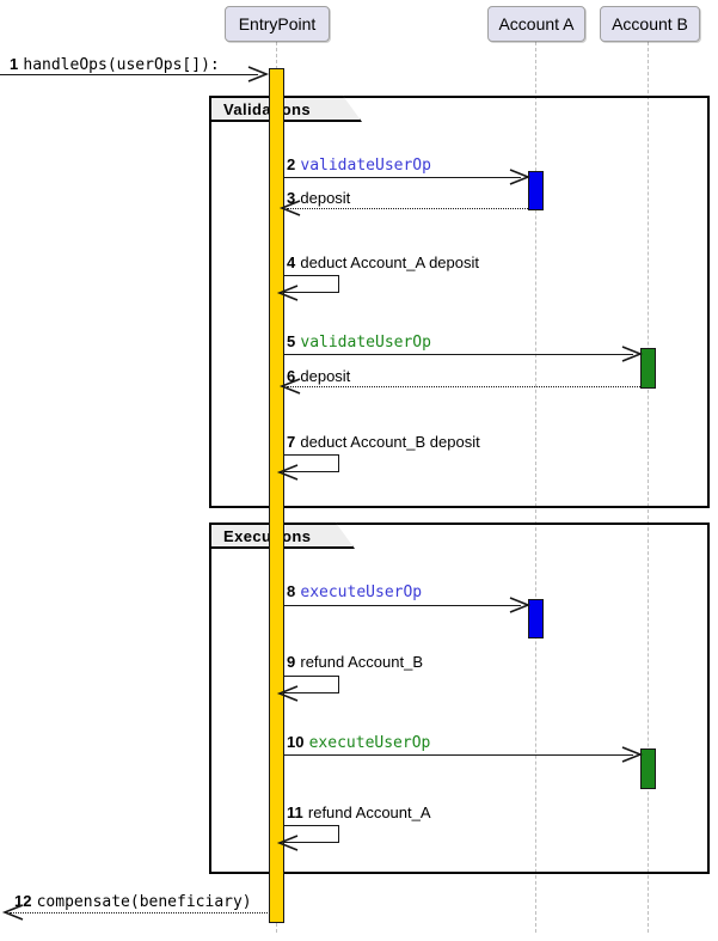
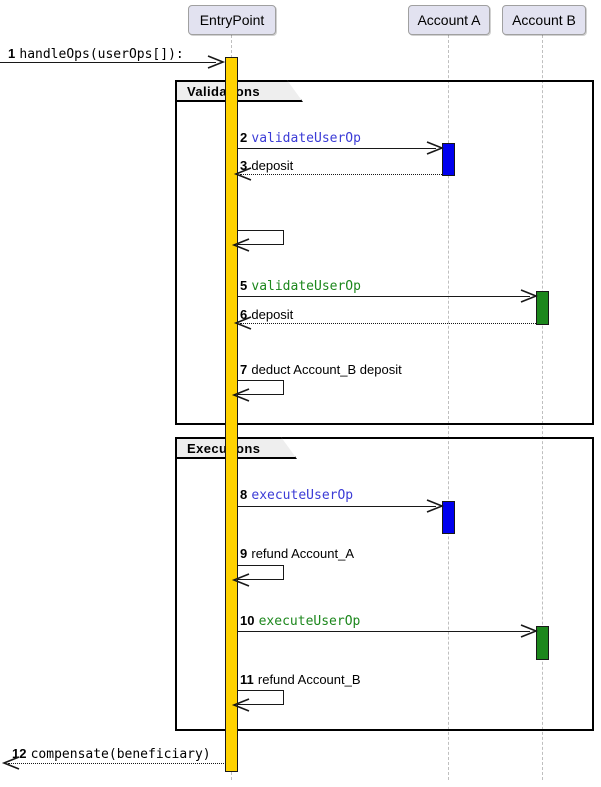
  Validaons
  Execuons
  1 handleOps(userOps[]):
  2 validateUserOp
  3 deposit
- 4 deduct Account_A deposit
  5 validateUserOp
  6 deposit
  7 deduct Account_B deposit
  8 executeUserOp
- 9 refund Account_B
+ 9 refund Account_A
  10 executeUserOp
- 11 refund Account_A
+ 11 refund Account_B
  12 compensate(beneficiary)
  EntryPoint
  Account A
  Account B
